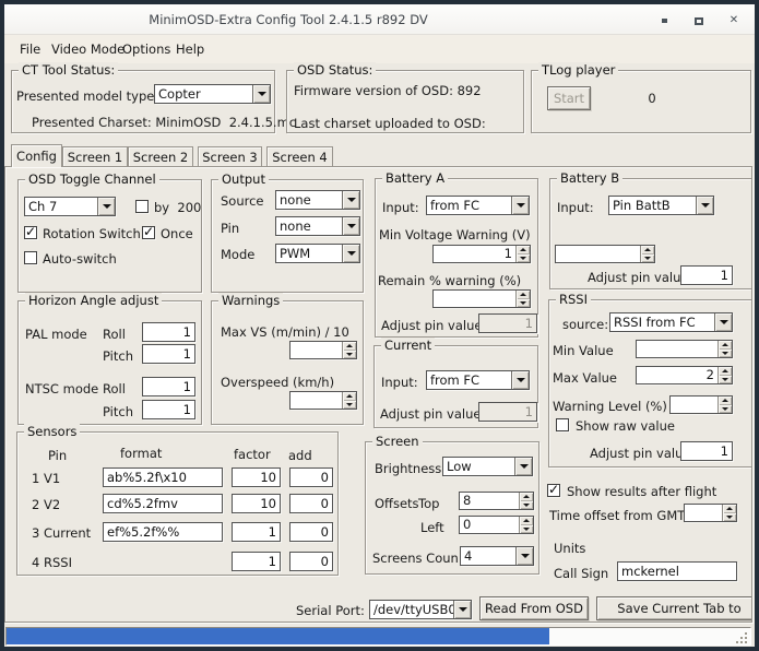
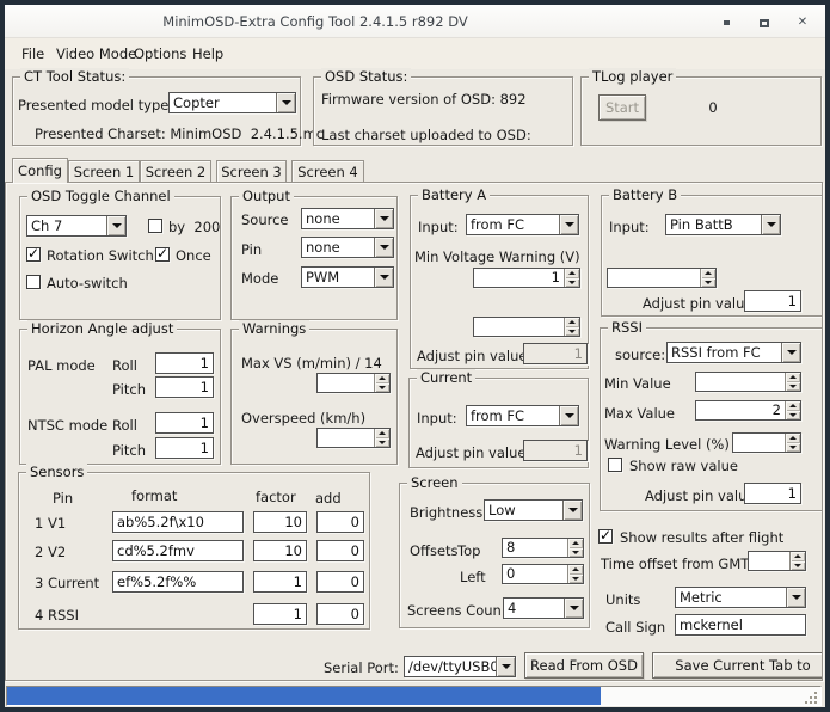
  MinimOSD-Extra Config Tool 2.4.1.5 r892 DV
  ✕
  File
  Video Mode
  Options
  Help
  CT Tool Status:
  Presented model type
  Copter
  Presented Charset: MinimOSD 2.4.1.5.mc
  OSD Status:
  Firmware version of OSD: 892
  Last charset uploaded to OSD:
  TLog player
  Start
  0
  Config
  Screen 1
  Screen 2
  Screen 3
  Screen 4
  OSD Toggle Channel
  Ch 7
  by 200
  ✓
  Rotation Switch
  ✓
  Once
  Auto-switch
  Output
  Source
  none
  Pin
  none
  Mode
  PWM
  Battery A
  Input:
  from FC
  Min Voltage Warning (V)
  1
- Remain % warning (%)
  Adjust pin valu
  1
  Battery B
  Input:
  Pin BattB
  Adjust pin valu
  1
  Horizon Angle adjust
  PAL mode
  Roll
  1
  Pitch
  1
  NTSC mode
  Roll
  1
  Pitch
  1
  Warnings
- Max VS (m/min) / 10
+ Max VS (m/min) / 14
  Overspeed (km/h)
  Current
  Input:
  from FC
  Adjust pin value
  1
  RSSI
  source:
  RSSI from FC
  Min Value
  Max Value
  2
  Warning Level (%)
  Show raw value
  Adjust pin valu
  1
  Sensors
  Pin
  format
  factor
  add
  1 V1
  ab%5.2f\x10
  10
  0
  2 V2
  cd%5.2fmv
  10
  0
  3 Current
  ef%5.2f%%
  1
  0
  4 RSSI
  1
  0
  Screen
  Brightness
  Low
  Offsets
  Top
  8
  Left
  0
  Screens Coun
  4
  ✓
  Show results after flight
  Time offset from GMT
  Units
+ Metric
  Call Sign
  mckernel
  Serial Port:
  /dev/ttyUSB
  Read From OSD
  Save Current Tab to
